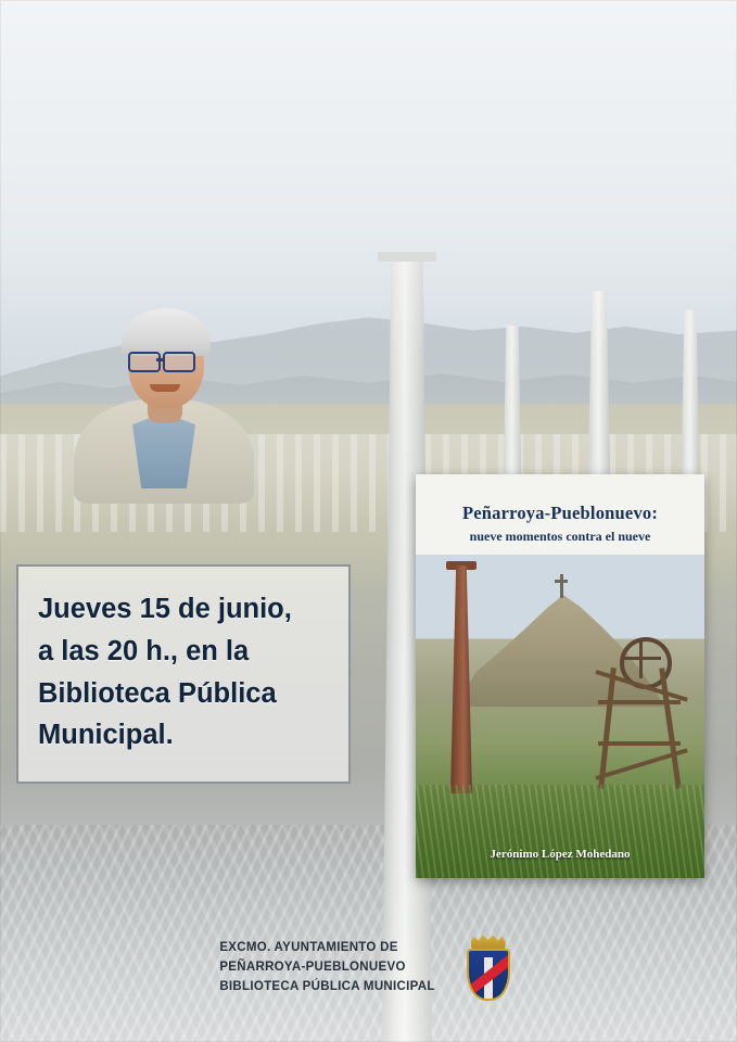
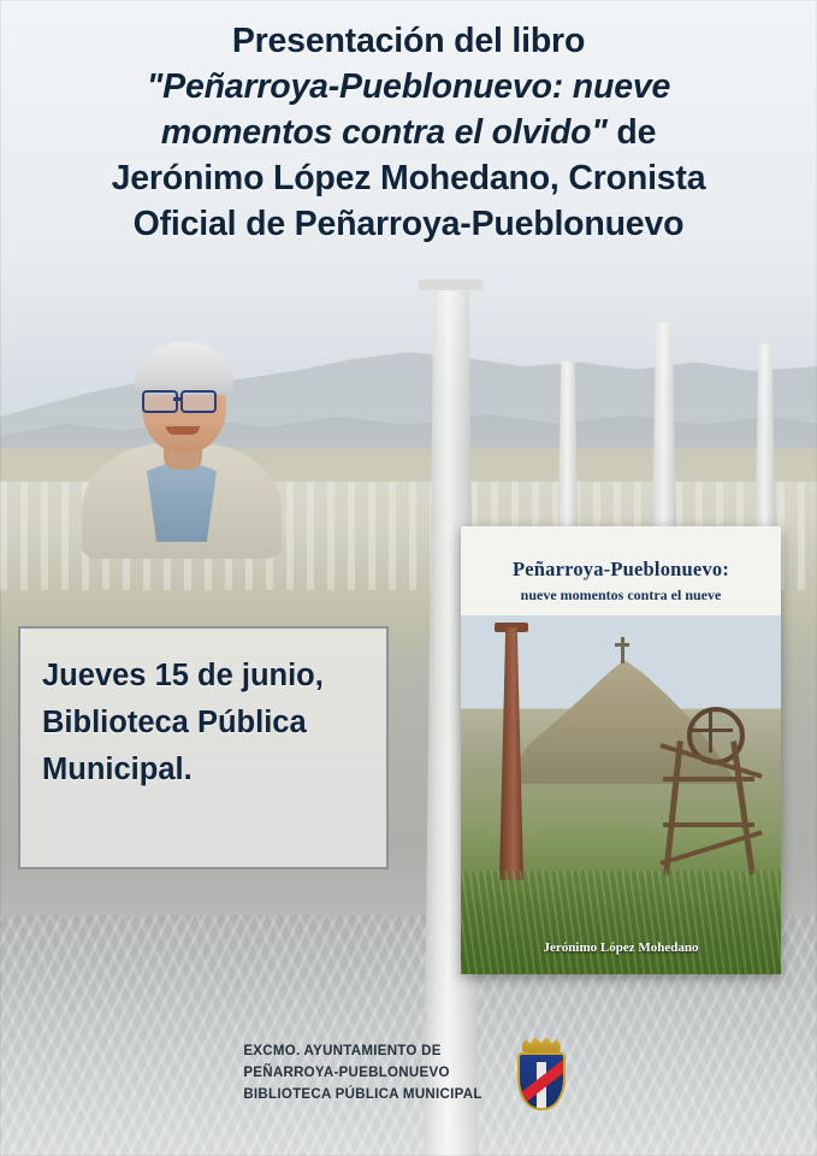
+ Presentación del libro
+ "Peñarroya-Pueblonuevo: nueve
+ momentos contra el olvido" de
+ Jerónimo López Mohedano, Cronista
+ Oficial de Peñarroya-Pueblonuevo
  Jueves 15 de junio,
- a las 20 h., en la
  Biblioteca Pública
  Municipal.
  Peñarroya-Pueblonuevo:
  nueve momentos contra el nueve
  Jerónimo López Mohedano
  EXCMO. AYUNTAMIENTO DE
  PEÑARROYA-PUEBLONUEVO
  BIBLIOTECA PÚBLICA MUNICIPAL
